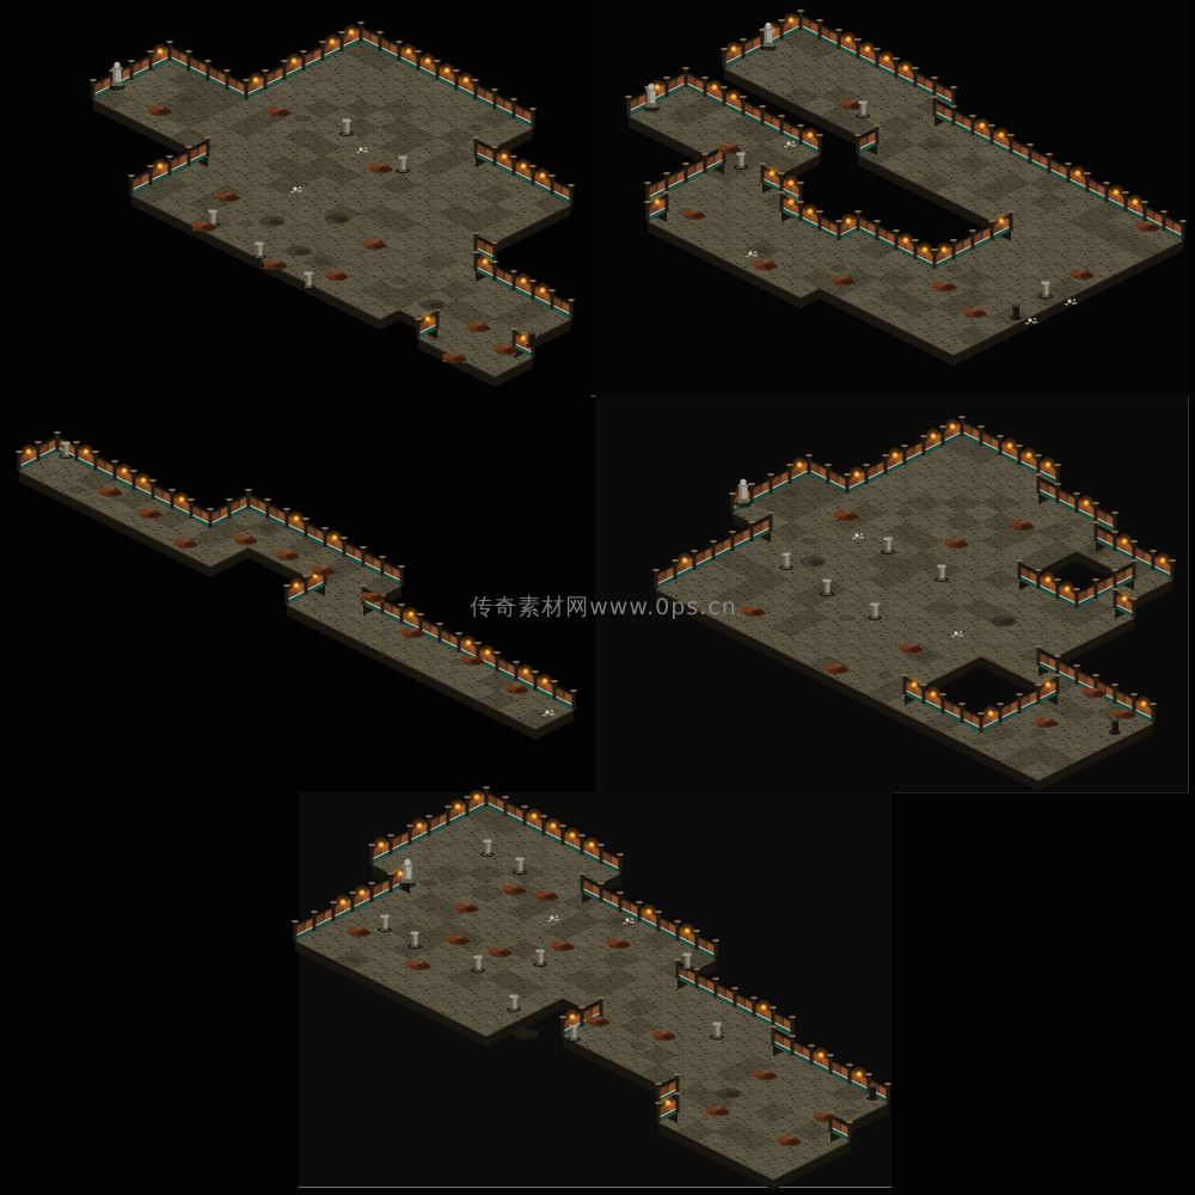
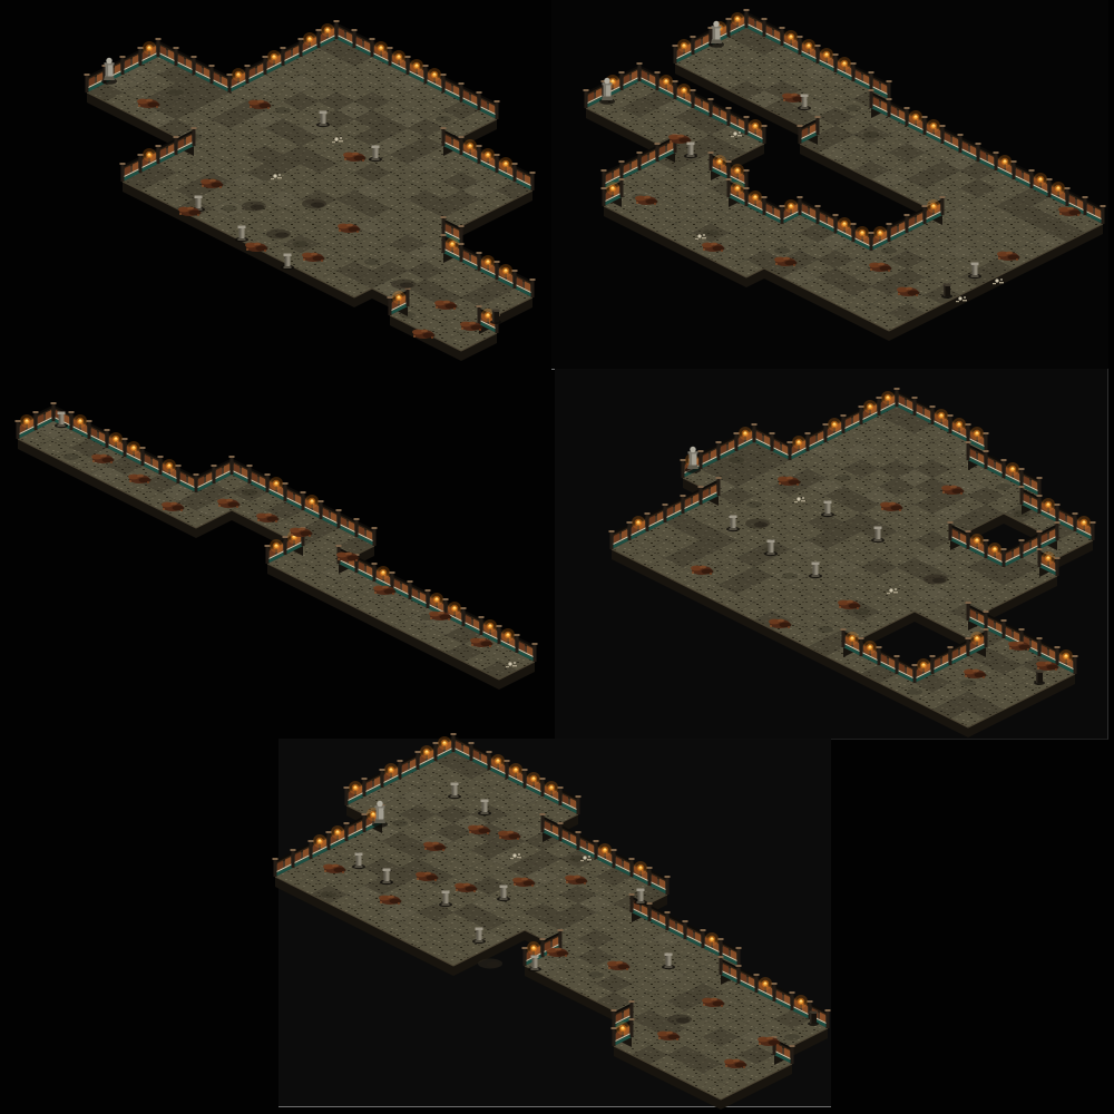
- 传奇素材网www.0ps.cn
